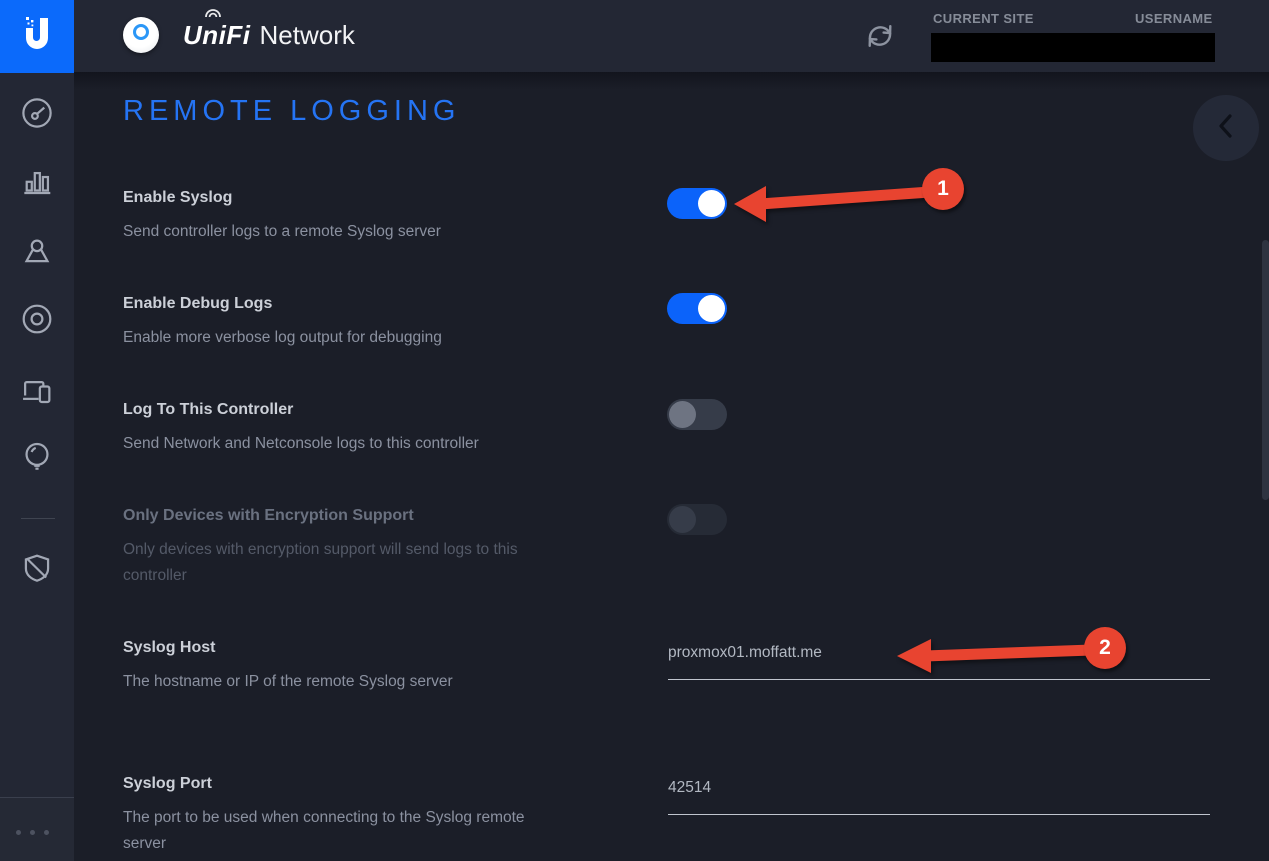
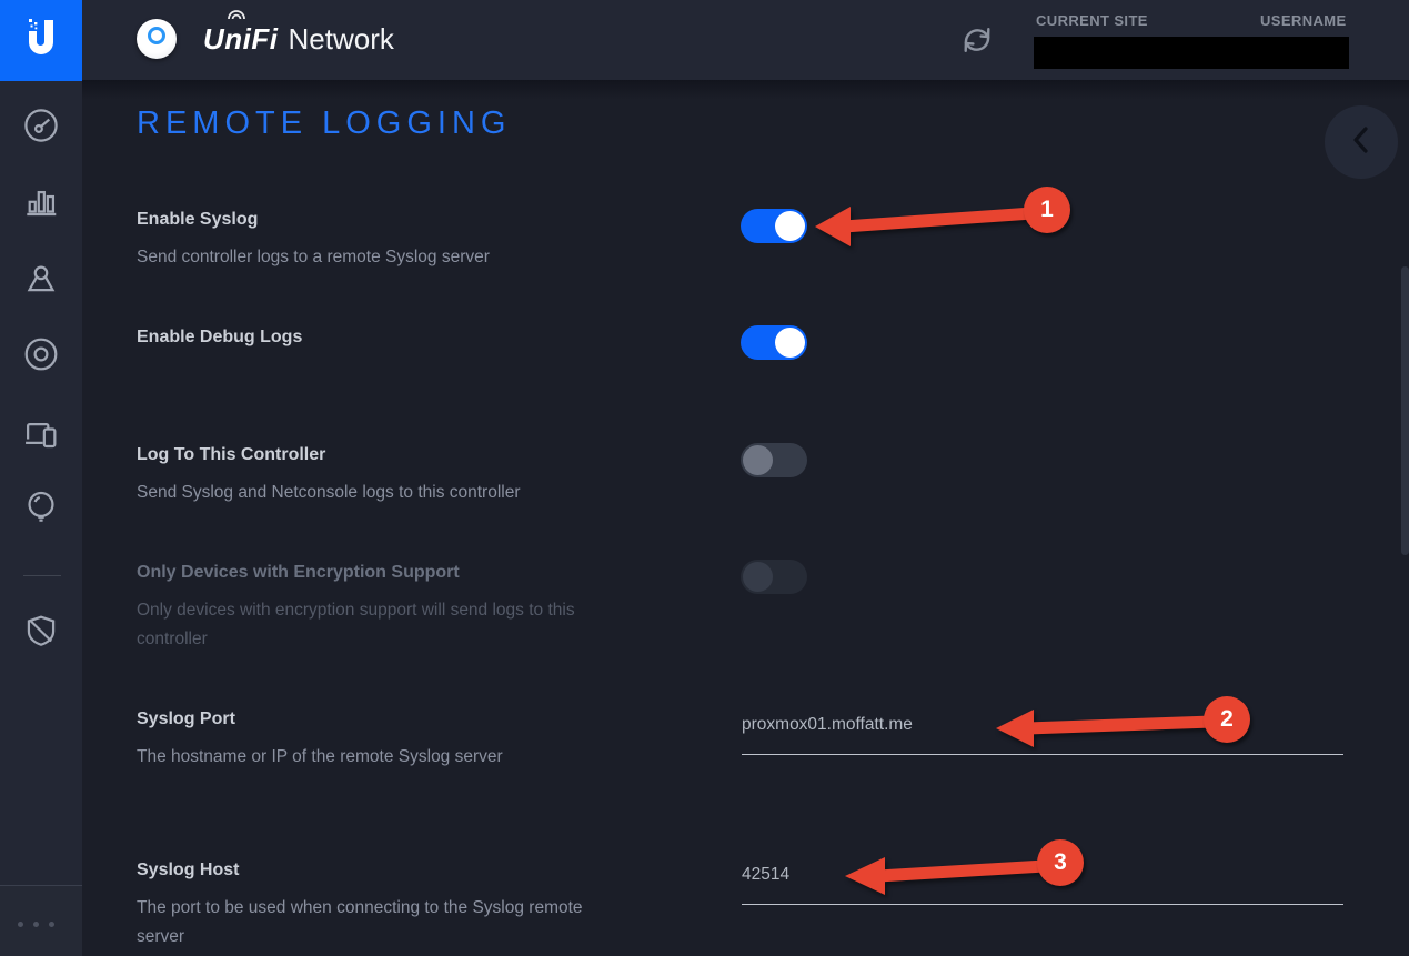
  UniFi Network
  CURRENT SITE
  USERNAME
  REMOTE LOGGING
  Enable Syslog
  Send controller logs to a remote Syslog server
  Enable Debug Logs
- Enable more verbose log output for debugging
  Log To This Controller
- Send Network and Netconsole logs to this controller
+ Send Syslog and Netconsole logs to this controller
  Only Devices with Encryption Support
  Only devices with encryption support will send logs to this controller
- Syslog Host
+ Syslog Port
  The hostname or IP of the remote Syslog server
  proxmox01.moffatt.me
- Syslog Port
+ Syslog Host
  The port to be used when connecting to the Syslog remote server
  42514
  1
  2
+ 3
